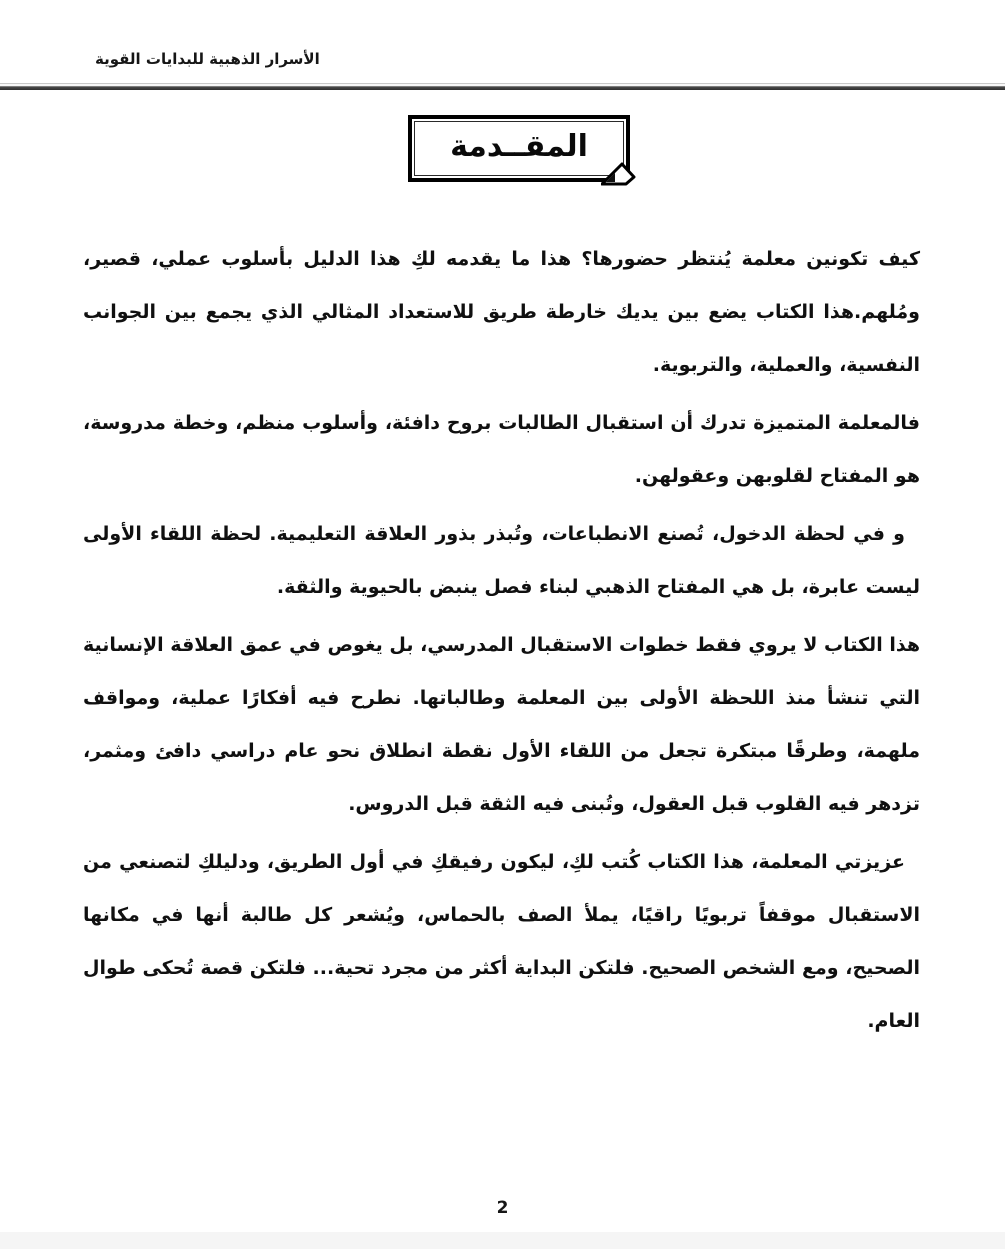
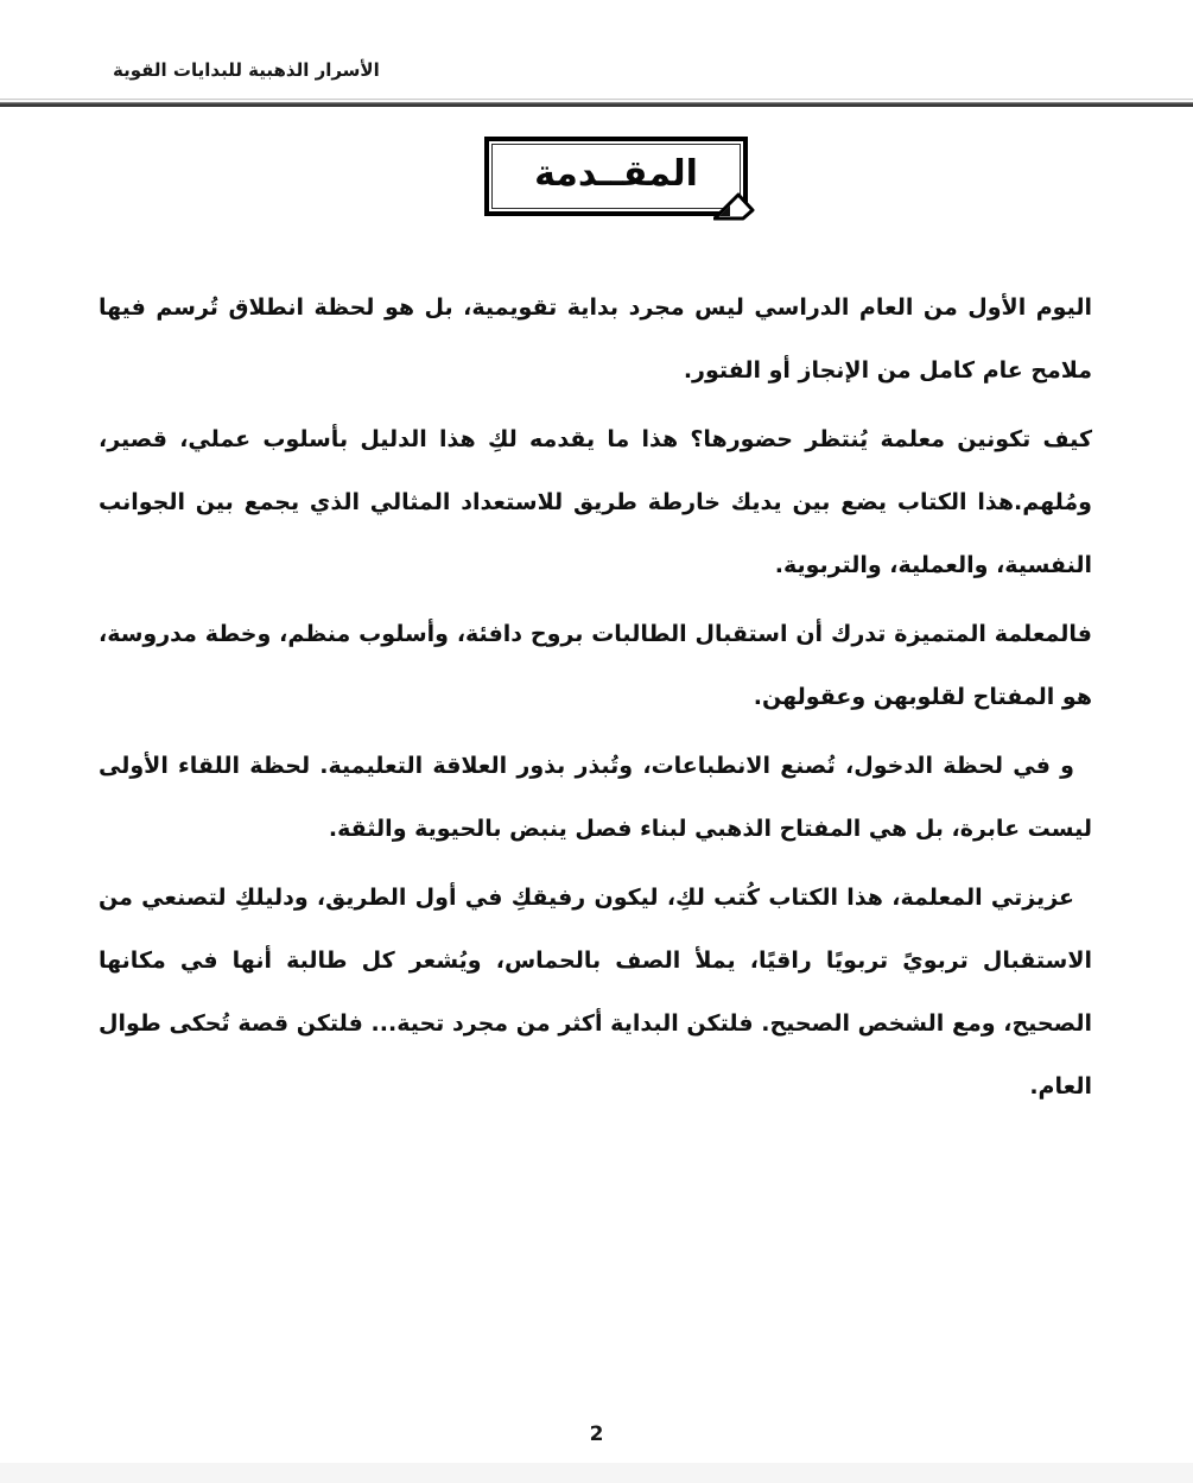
  الأسرار الذهبية للبدايات القوية
  المقــدمة
+ اليوم الأول من العام الدراسي ليس مجرد بداية تقويمية، بل هو لحظة انطلاق تُرسم فيها ملامح عام كامل من الإنجاز أو الفتور.
  كيف تكونين معلمة يُنتظر حضورها؟ هذا ما يقدمه لكِ هذا الدليل بأسلوب عملي، قصير، ومُلهم.هذا الكتاب يضع بين يديك خارطة طريق للاستعداد المثالي الذي يجمع بين الجوانب النفسية، والعملية، والتربوية.
  فالمعلمة المتميزة تدرك أن استقبال الطالبات بروح دافئة، وأسلوب منظم، وخطة مدروسة، هو المفتاح لقلوبهن وعقولهن.
  و في لحظة الدخول، تُصنع الانطباعات، وتُبذر بذور العلاقة التعليمية. لحظة اللقاء الأولى ليست عابرة، بل هي المفتاح الذهبي لبناء فصل ينبض بالحيوية والثقة.
- هذا الكتاب لا يروي فقط خطوات الاستقبال المدرسي، بل يغوص في عمق العلاقة الإنسانية التي تنشأ منذ اللحظة الأولى بين المعلمة وطالباتها. نطرح فيه أفكارًا عملية، ومواقف ملهمة، وطرقًا مبتكرة تجعل من اللقاء الأول نقطة انطلاق نحو عام دراسي دافئ ومثمر، تزدهر فيه القلوب قبل العقول، وتُبنى فيه الثقة قبل الدروس.
- عزيزتي المعلمة، هذا الكتاب كُتب لكِ، ليكون رفيقكِ في أول الطريق، ودليلكِ لتصنعي من الاستقبال موقفاً تربويًا راقيًا، يملأ الصف بالحماس، ويُشعر كل طالبة أنها في مكانها الصحيح، ومع الشخص الصحيح. فلتكن البداية أكثر من مجرد تحية... فلتكن قصة تُحكى طوال العام.
+ عزيزتي المعلمة، هذا الكتاب كُتب لكِ، ليكون رفيقكِ في أول الطريق، ودليلكِ لتصنعي من الاستقبال تربويً تربويًا راقيًا، يملأ الصف بالحماس، ويُشعر كل طالبة أنها في مكانها الصحيح، ومع الشخص الصحيح. فلتكن البداية أكثر من مجرد تحية... فلتكن قصة تُحكى طوال العام.
  2
